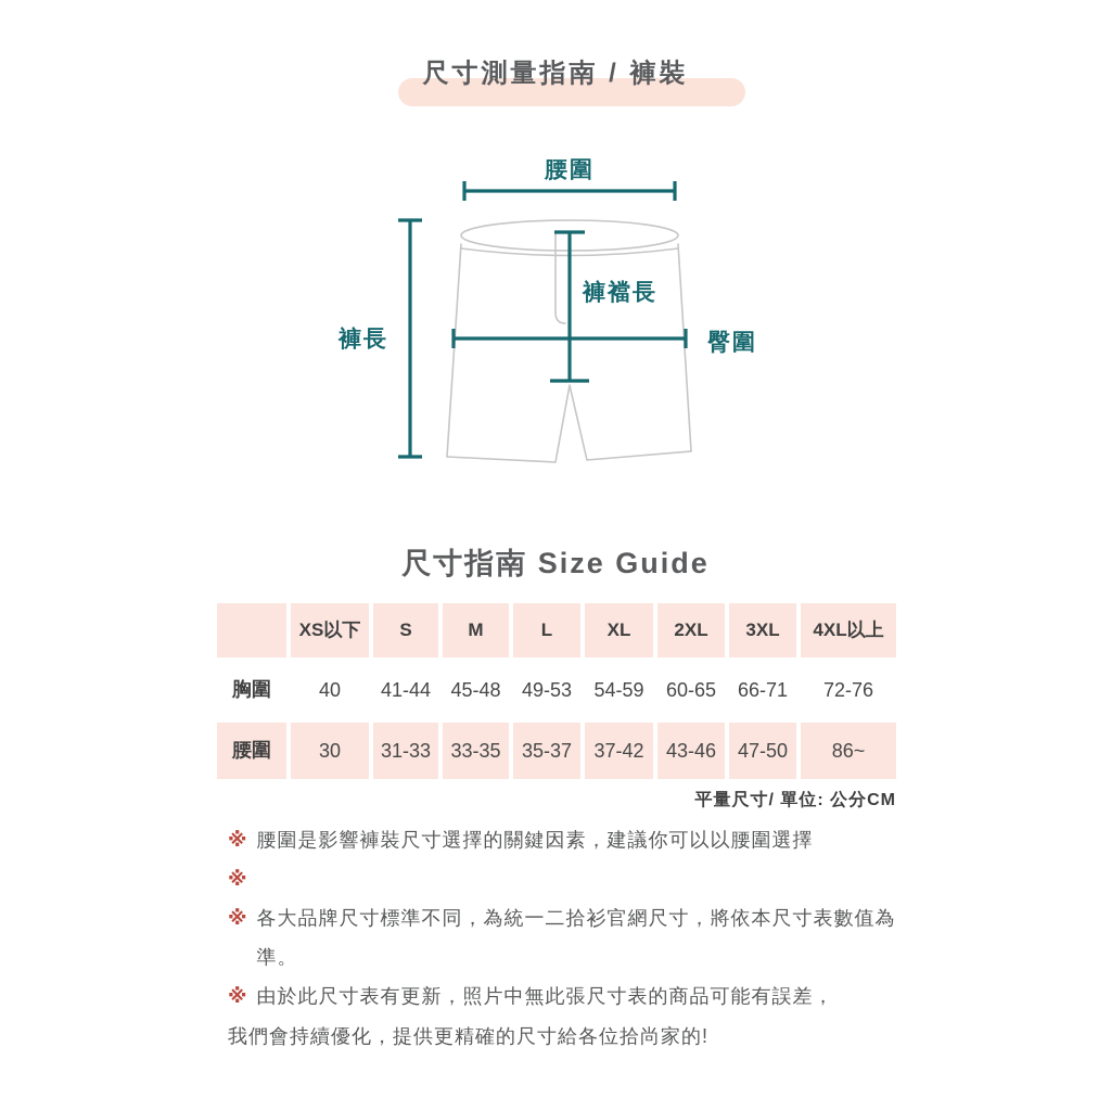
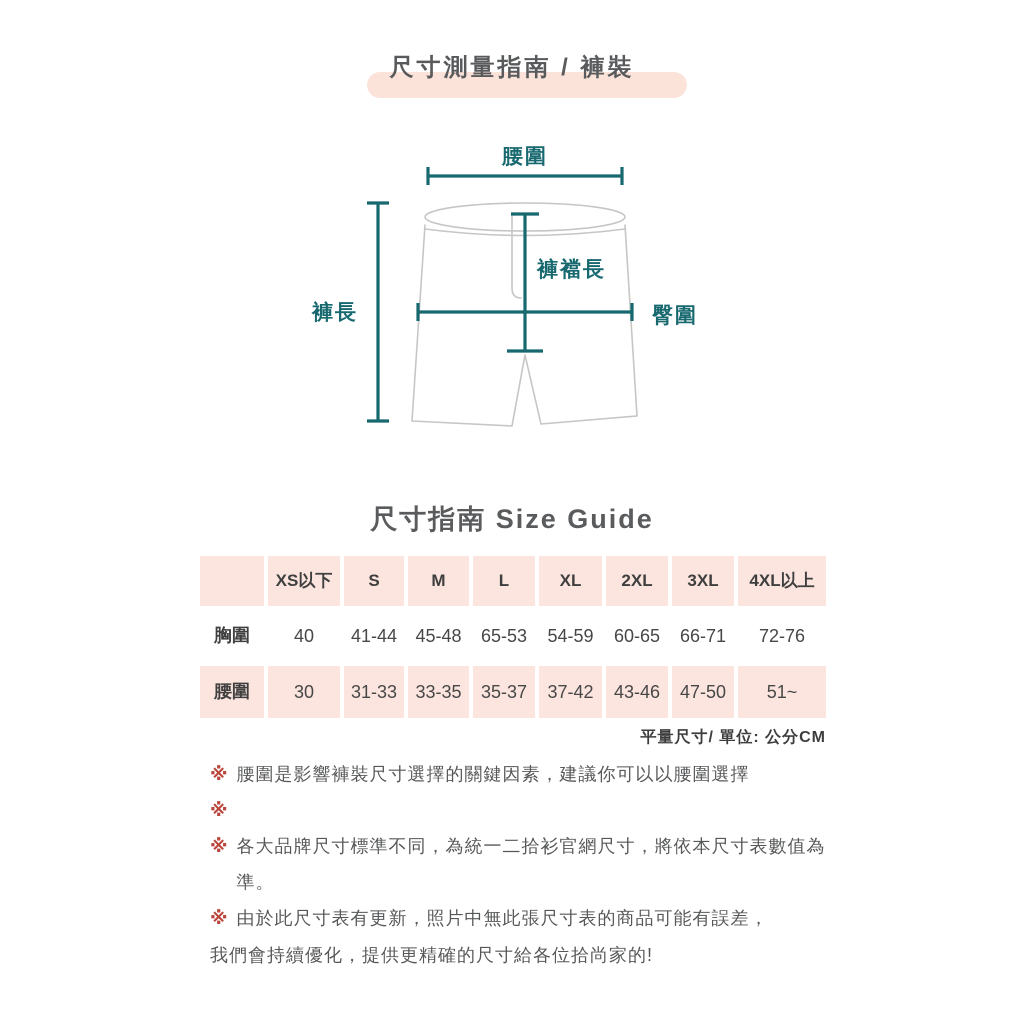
  尺寸測量指南 / 褲裝
  腰圍
  褲長
  褲襠長
  臀圍
  尺寸指南 Size Guide
  XS以下
  S
  M
  L
  XL
  2XL
  3XL
  4XL以上
  胸圍
  40
  41-44
  45-48
- 49-53
+ 65-53
  54-59
  60-65
  66-71
  72-76
  腰圍
  30
  31-33
  33-35
  35-37
  37-42
  43-46
  47-50
- 86~
+ 51~
  平量尺寸/ 單位: 公分CM
  ※
  腰圍是影響褲裝尺寸選擇的關鍵因素，建議你可以以腰圍選擇
  ※
  ※
  各大品牌尺寸標準不同，為統一二拾衫官網尺寸，將依本尺寸表數值為準。
  ※
  由於此尺寸表有更新，照片中無此張尺寸表的商品可能有誤差，
  我們會持續優化，提供更精確的尺寸給各位拾尚家的!
